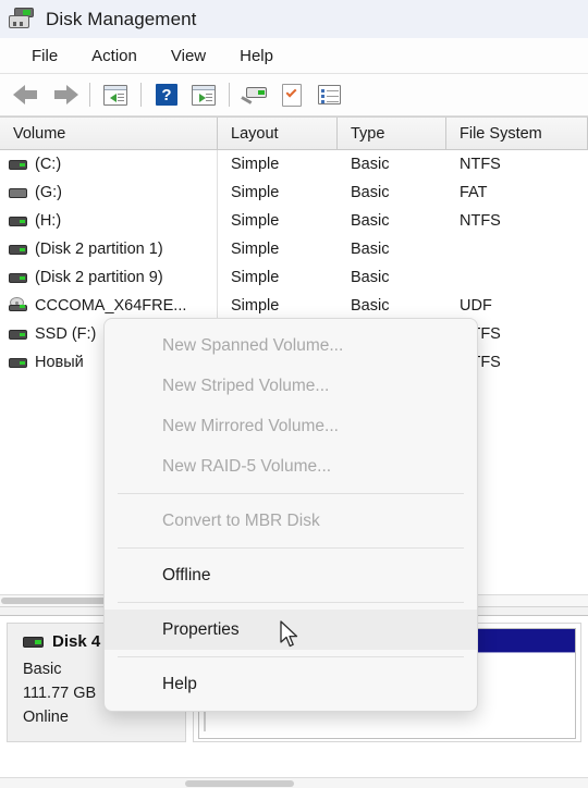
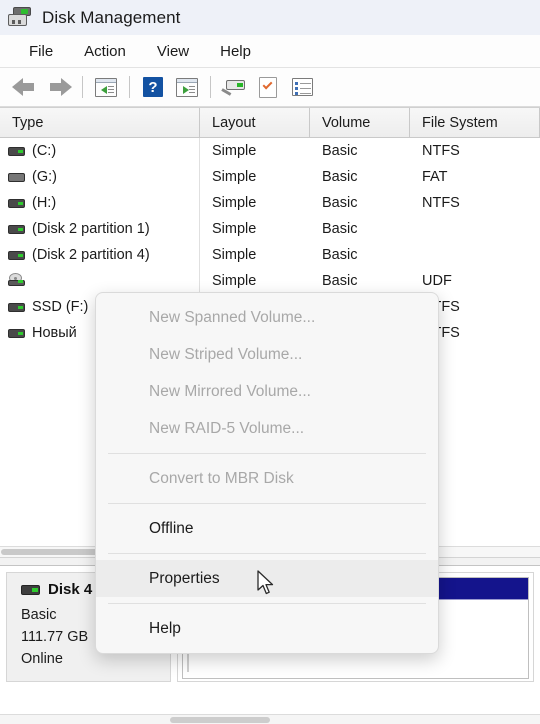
  Disk Management
  File
  Action
  View
  Help
  ?
- Volume
+ Type
  Layout
- Type
+ Volume
  File System
  (C:)
  Simple
  Basic
  NTFS
  (G:)
  Simple
  Basic
  FAT
  (H:)
  Simple
  Basic
  NTFS
  (Disk 2 partition 1)
  Simple
  Basic
- (Disk 2 partition 9)
+ (Disk 2 partition 4)
  Simple
  Basic
- CCCOMA_X64FRE...
  Simple
  Basic
  UDF
  SSD (F:)
  Новый
  Disk 4
  Basic
  111.77 GB
  Online
  New Spanned Volume...
  New Striped Volume...
  New Mirrored Volume...
  New RAID-5 Volume...
  Convert to MBR Disk
  Offline
  Properties
  Help
